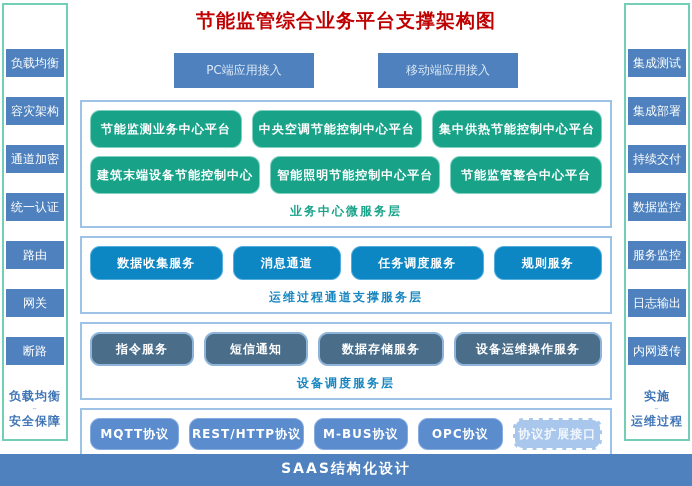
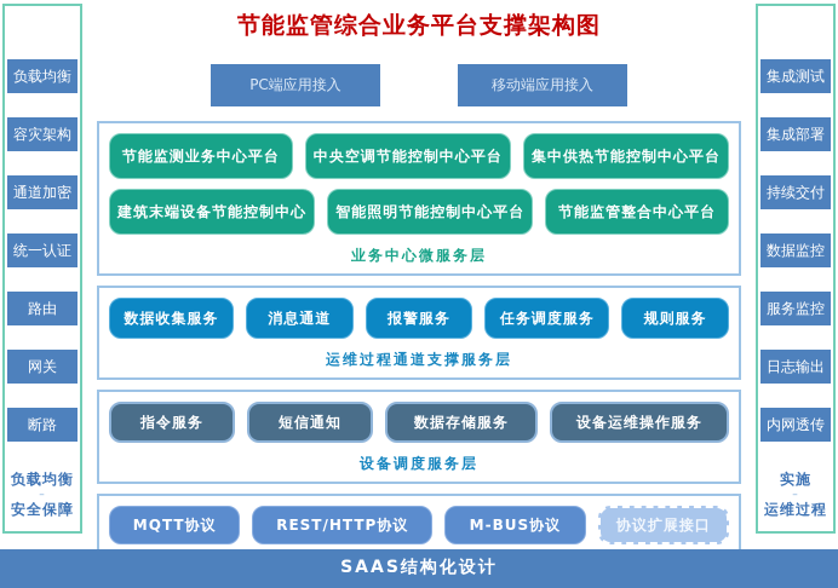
  负载均衡
  容灾架构
  通道加密
  统一认证
  路由
  网关
  断路
  负载均衡
  –
  安全保障
  节能监管综合业务平台支撑架构图
  PC端应用接入
  移动端应用接入
  节能监测业务中心平台
  中央空调节能控制中心平台
  集中供热节能控制中心平台
  建筑末端设备节能控制中心
  智能照明节能控制中心平台
  节能监管整合中心平台
  业务中心微服务层
  数据收集服务
  消息通道
+ 报警服务
  任务调度服务
  规则服务
  运维过程通道支撑服务层
  指令服务
  短信通知
  数据存储服务
  设备运维操作服务
  设备调度服务层
  MQTT协议
  REST/HTTP协议
  M-BUS协议
- OPC协议
  协议扩展接口
  集成测试
  集成部署
  持续交付
  数据监控
  服务监控
  日志输出
  内网透传
  实施
  –
  运维过程
  SAAS结构化设计
